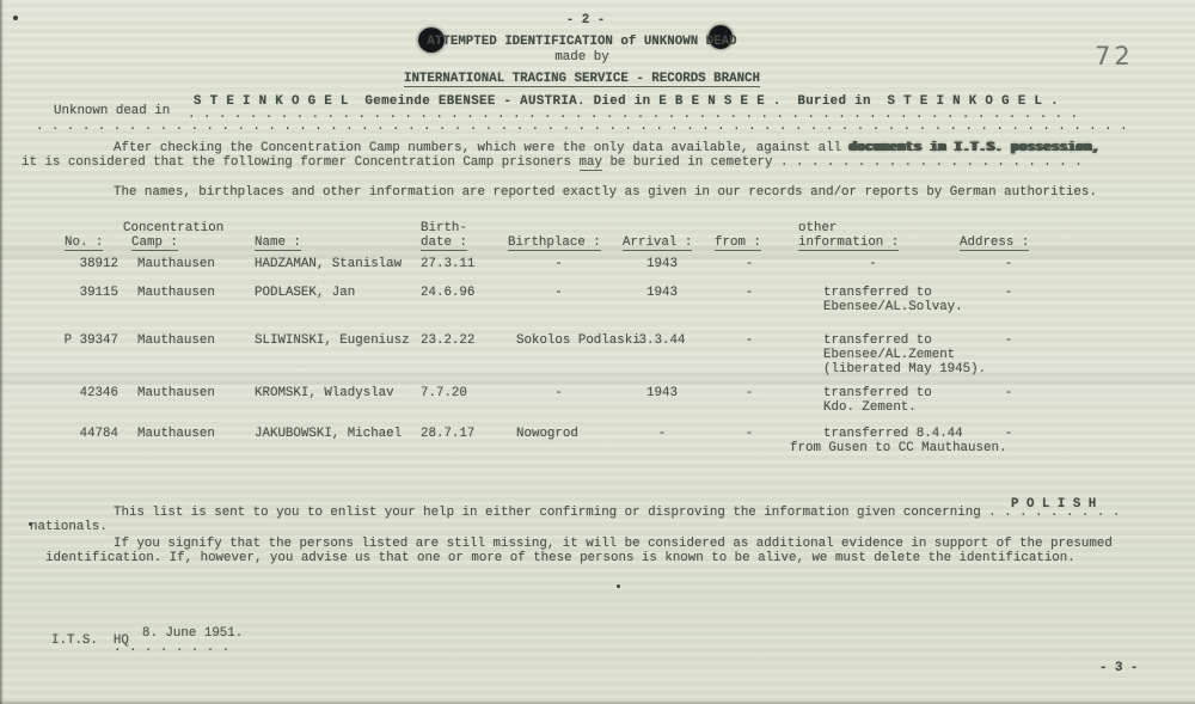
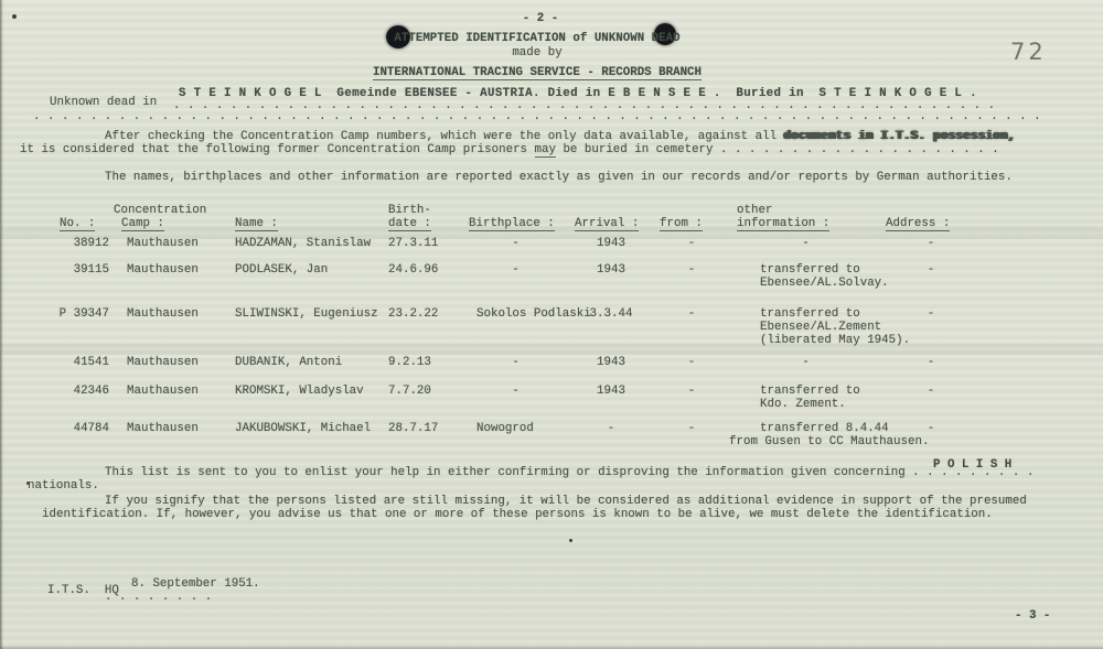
  - 2 -
  ATTEMPTED IDENTIFICATION of UNKNOWN DEAD
  made by
  INTERNATIONAL TRACING SERVICE - RECORDS BRANCH
  72
  S T E I N K O G E L Gemeinde EBENSEE - AUSTRIA. Died in E B E N S E E . Buried in S T E I N K O G E L .
  Unknown dead in
  . . . . . . . . . . . . . . . . . . . . . . . . . . . . . . . . . . . . . . . . . . . . . . . . . . . . . . . . . .
  . . . . . . . . . . . . . . . . . . . . . . . . . . . . . . . . . . . . . . . . . . . . . . . . . . . . . . . . . . . . . . . . . . . . . . .
  After checking the Concentration Camp numbers, which were the only data available, against all documents in I.T.S. possession,
  it is considered that the following former Concentration Camp prisoners may be buried in cemetery . . . . . . . . . . . . . . . . . . . .
  The names, birthplaces and other information are reported exactly as given in our records and/or reports by German authorities.
  No. :	ConcentrationCamp :	Name :	Birth-date :	Birthplace :	Arrival :	from :	otherinformation :	Address :
  38912	Mauthausen	HADZAMAN, Stanislaw	27.3.11	-	1943	-	-	-
  39115	Mauthausen	PODLASEK, Jan	24.6.96	-	1943	-	transferred to Ebensee/AL.Solvay.	-
  P 39347	Mauthausen	SLIWINSKI, Eugeniusz	23.2.22	Sokolos Podlaski	3.3.44	-	transferred to Ebensee/AL.Zement (liberated May 1945).	-
+ 41541	Mauthausen	DUBANIK, Antoni	9.2.13	-	1943	-	-	-
  42346	Mauthausen	KROMSKI, Wladyslav	7.7.20	-	1943	-	transferred to Kdo. Zement.	-
  44784	Mauthausen	JAKUBOWSKI, Michael	28.7.17	Nowogrod	-	-	transferred 8.4.44 from Gusen to CC Mauthausen.	-
  P O L I S H
  This list is sent to you to enlist your help in either confirming or disproving the information given concerning . . . . . . . . .
  nationals.
  If you signify that the persons listed are still missing, it will be considered as additional evidence in support of the presumed
  identification. If, however, you advise us that one or more of these persons is known to be alive, we must delete the identification.
- 8. June 1951.
+ 8. September 1951.
  I.T.S. HQ
  . . . . . . . .
  - 3 -
